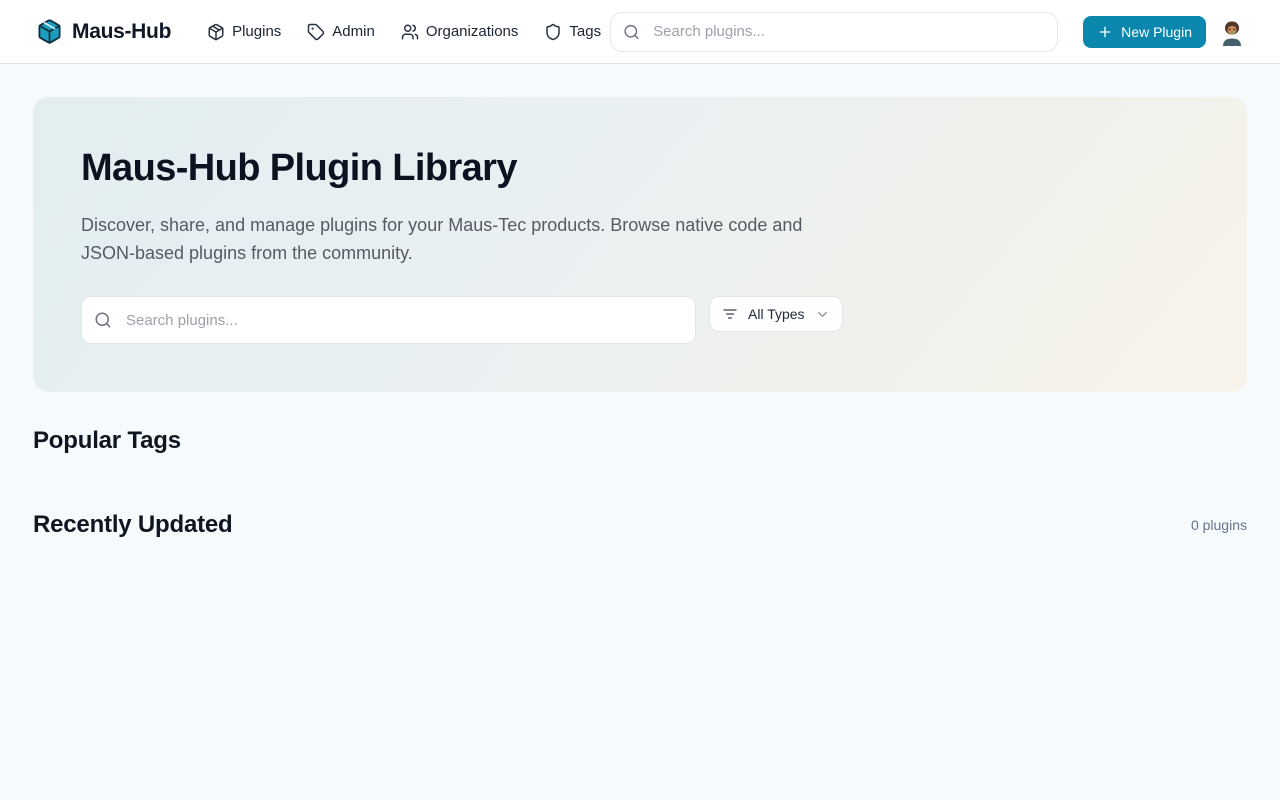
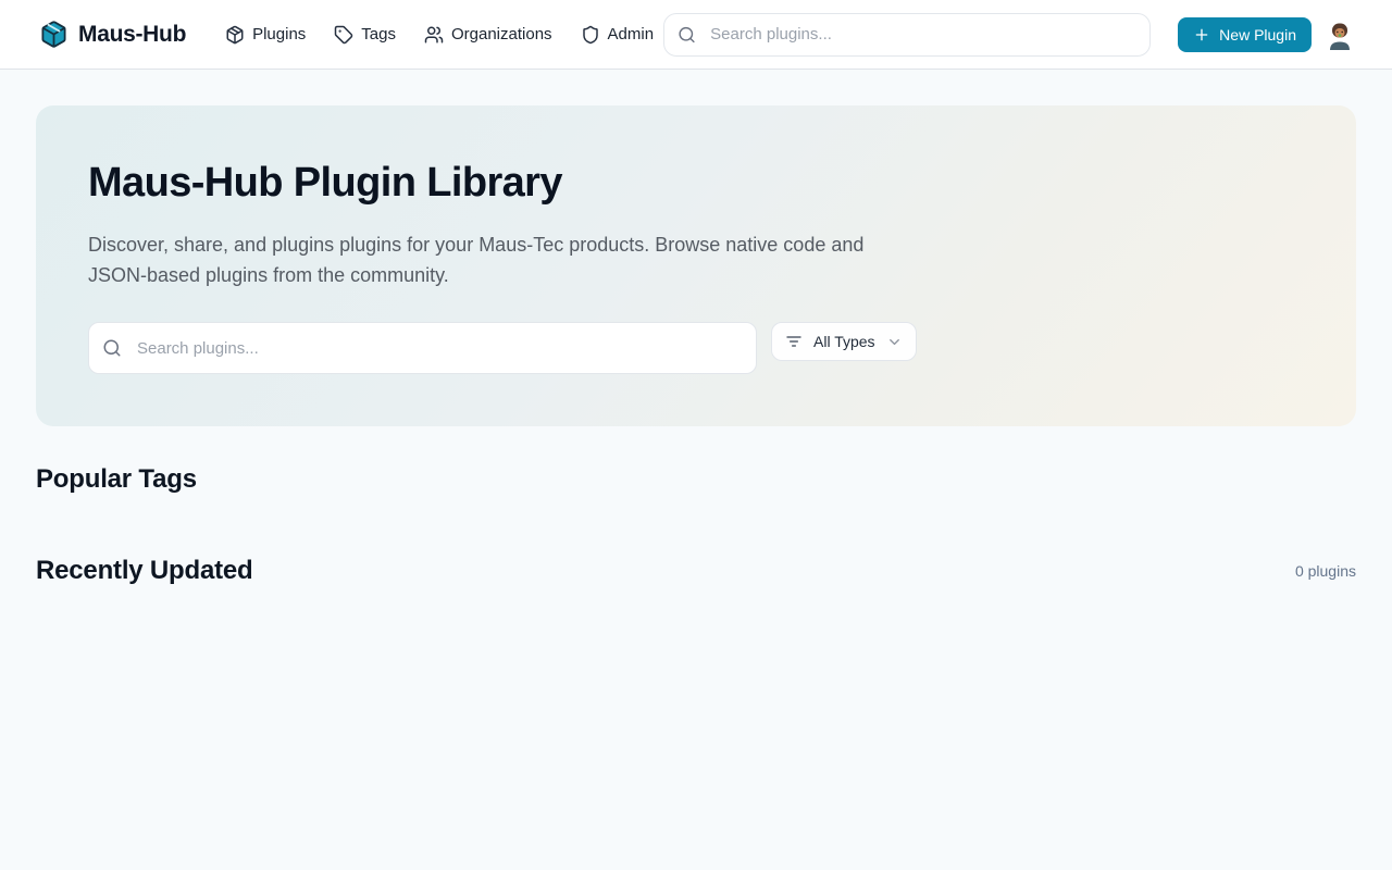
  Maus-Hub
  Plugins
- Admin
+ Tags
  Organizations
- Tags
+ Admin
  Search plugins...
  New Plugin
  Maus-Hub Plugin Library
- Discover, share, and manage plugins for your Maus-Tec products. Browse native code and JSON-based plugins from the community.
+ Discover, share, and plugins plugins for your Maus-Tec products. Browse native code and JSON-based plugins from the community.
  Search plugins...
  All Types
  Popular Tags
  Recently Updated
  0 plugins
